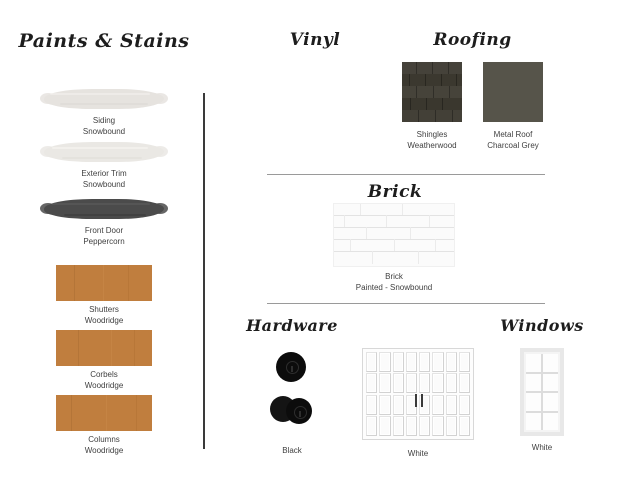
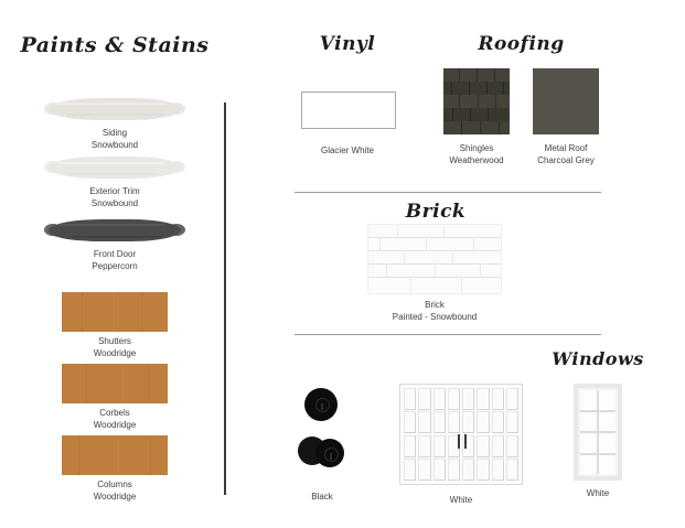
  Paints & Stains
  Siding
  Snowbound
  Exterior Trim
  Snowbound
  Front Door
  Peppercorn
  Shutters
  Woodridge
  Corbels
  Woodridge
  Columns
  Woodridge
  Vinyl
+ Glacier White
  Roofing
  Shingles
  Weatherwood
  Metal Roof
  Charcoal Grey
  Brick
  Brick
  Painted - Snowbound
- Hardware
  Black
  White
  Windows
  White
